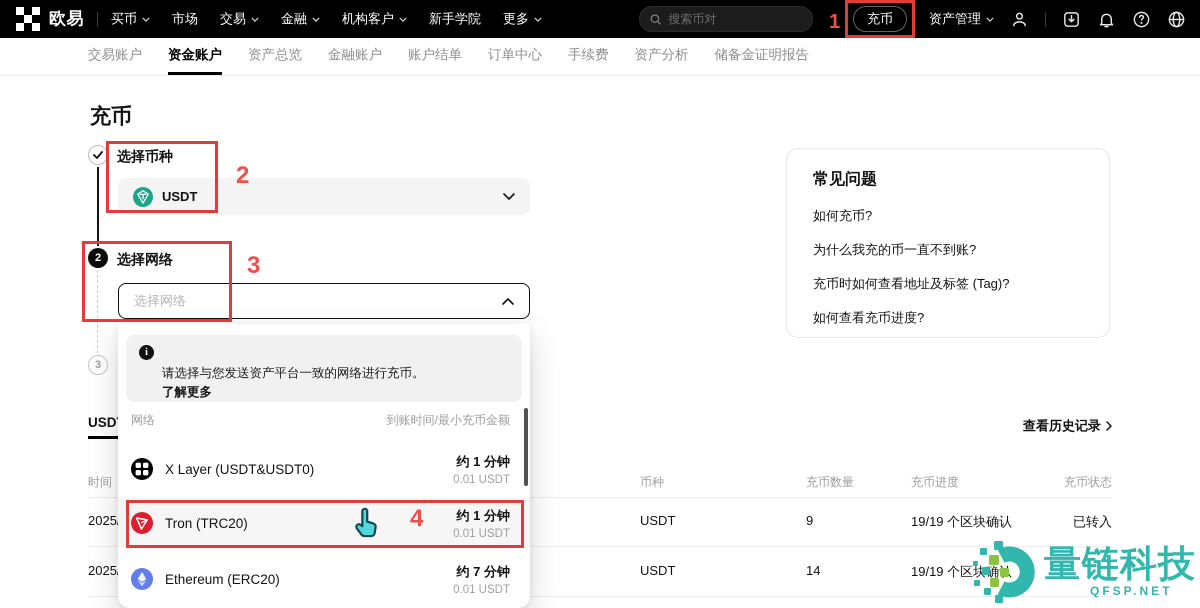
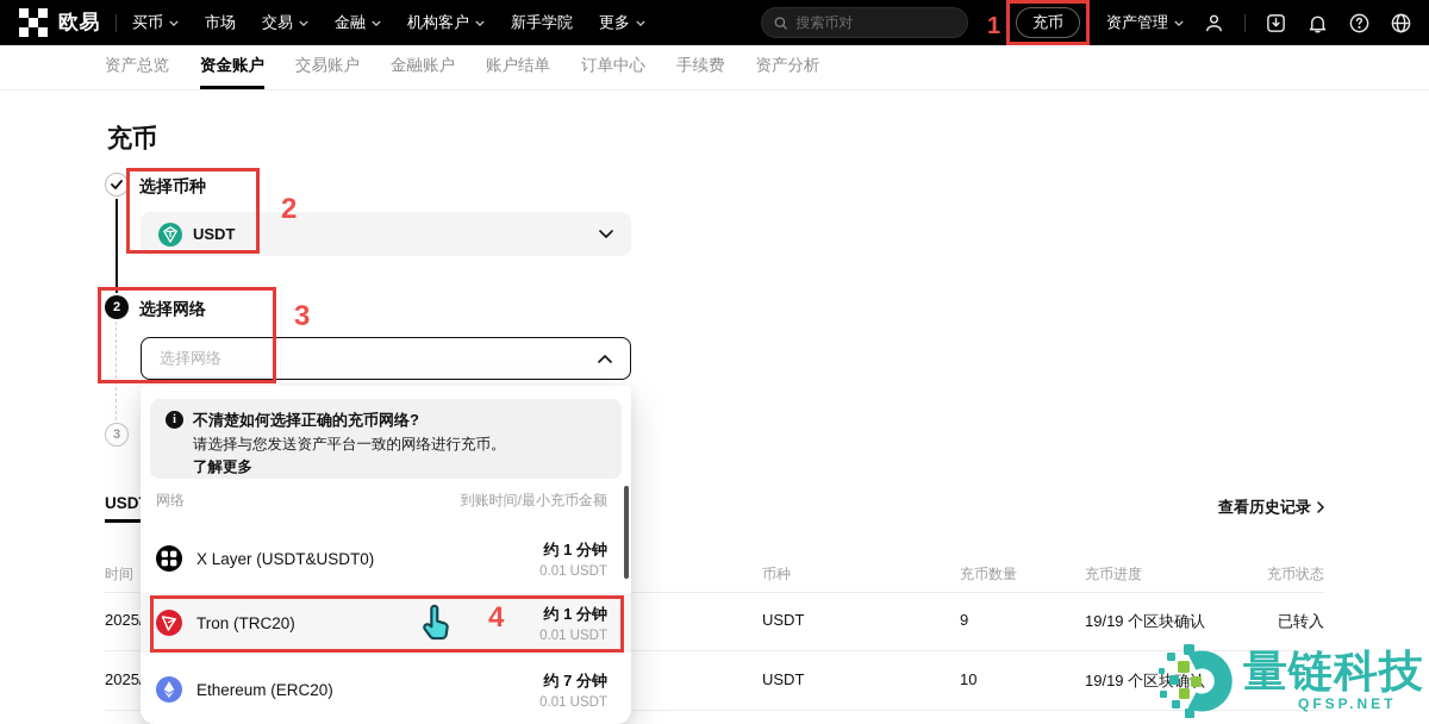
  欧易
  买币
  市场
  交易
  金融
  机构客户
  新手学院
  更多
  搜索币对
  充币
  1
  资产管理
- 交易账户
+ 资产总览
  资金账户
- 资产总览
+ 交易账户
  金融账户
  账户结单
  订单中心
  手续费
  资产分析
- 储备金证明报告
  充币
  2
  3
  选择币种
  USDT
  选择网络
  选择网络
  i
+ 不清楚如何选择正确的充币网络?
  请选择与您发送资产平台一致的网络进行充币。
  了解更多
  网络
  到账时间/最小充币金额
  X Layer (USDT&USDT0)
  约 1 分钟
  0.01 USDT
  Tron (TRC20)
  约 1 分钟
  0.01 USDT
  Ethereum (ERC20)
  约 7 分钟
  0.01 USDT
  2
  3
  4
- 常见问题
- 如何充币?
- 为什么我充的币一直不到账?
- 充币时如何查看地址及标签 (Tag)?
- 如何查看充币进度?
  USD
  查看历史记录
  时间
  币种
  充币数量
  充币进度
  充币状态
  2025
  USDT
  9
  19/19 个区块确认
  已转入
  2025
  USDT
- 14
+ 10
  19/19 个区块确
  量链科技
  QFSP.NET
